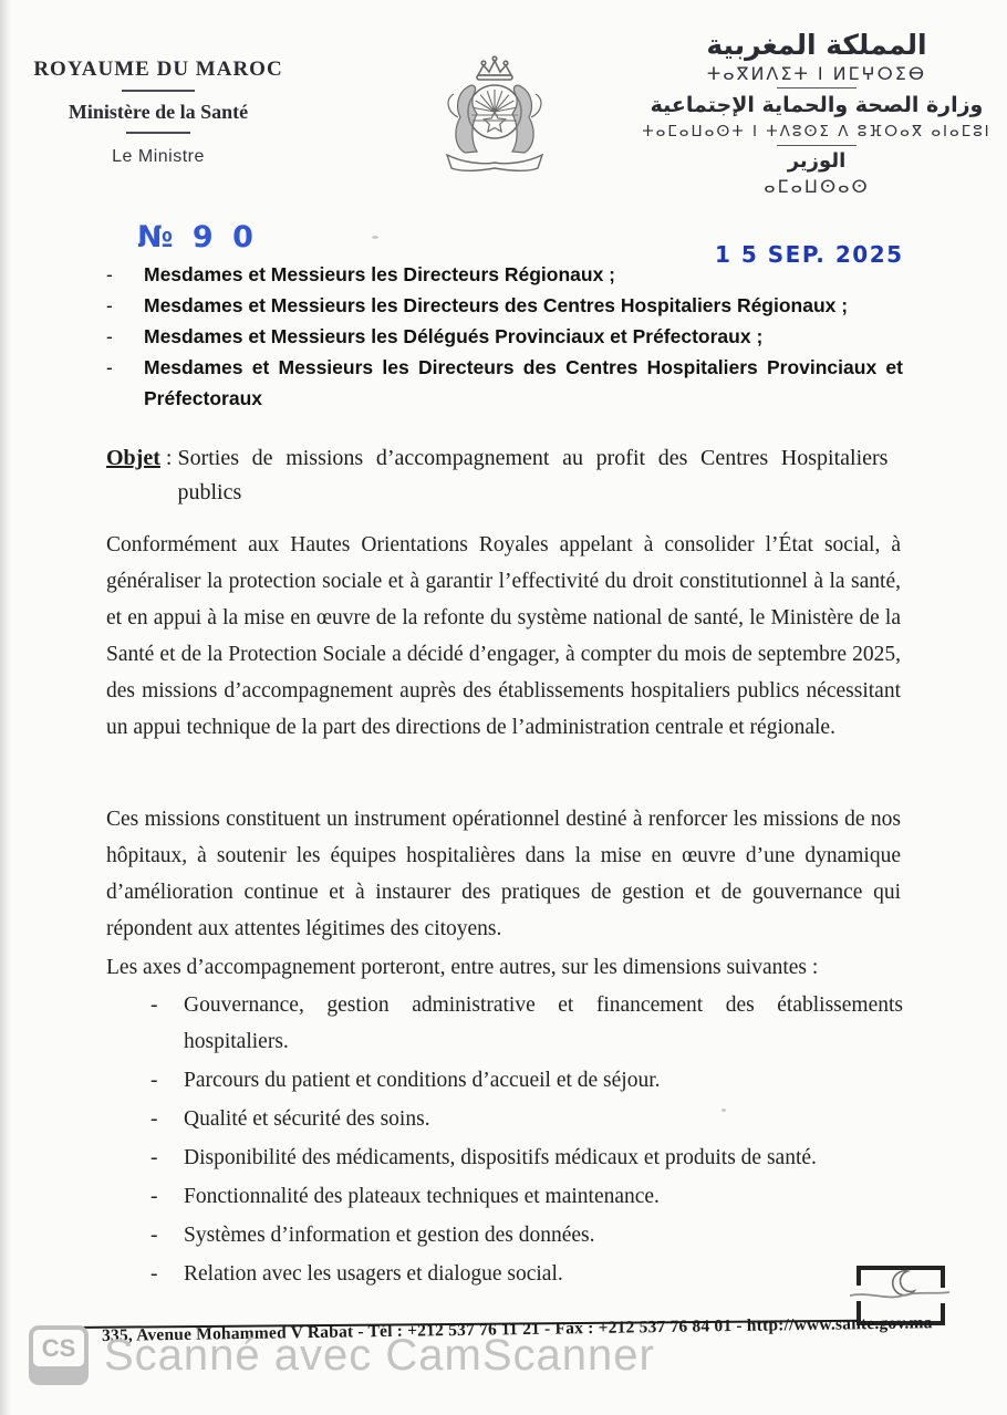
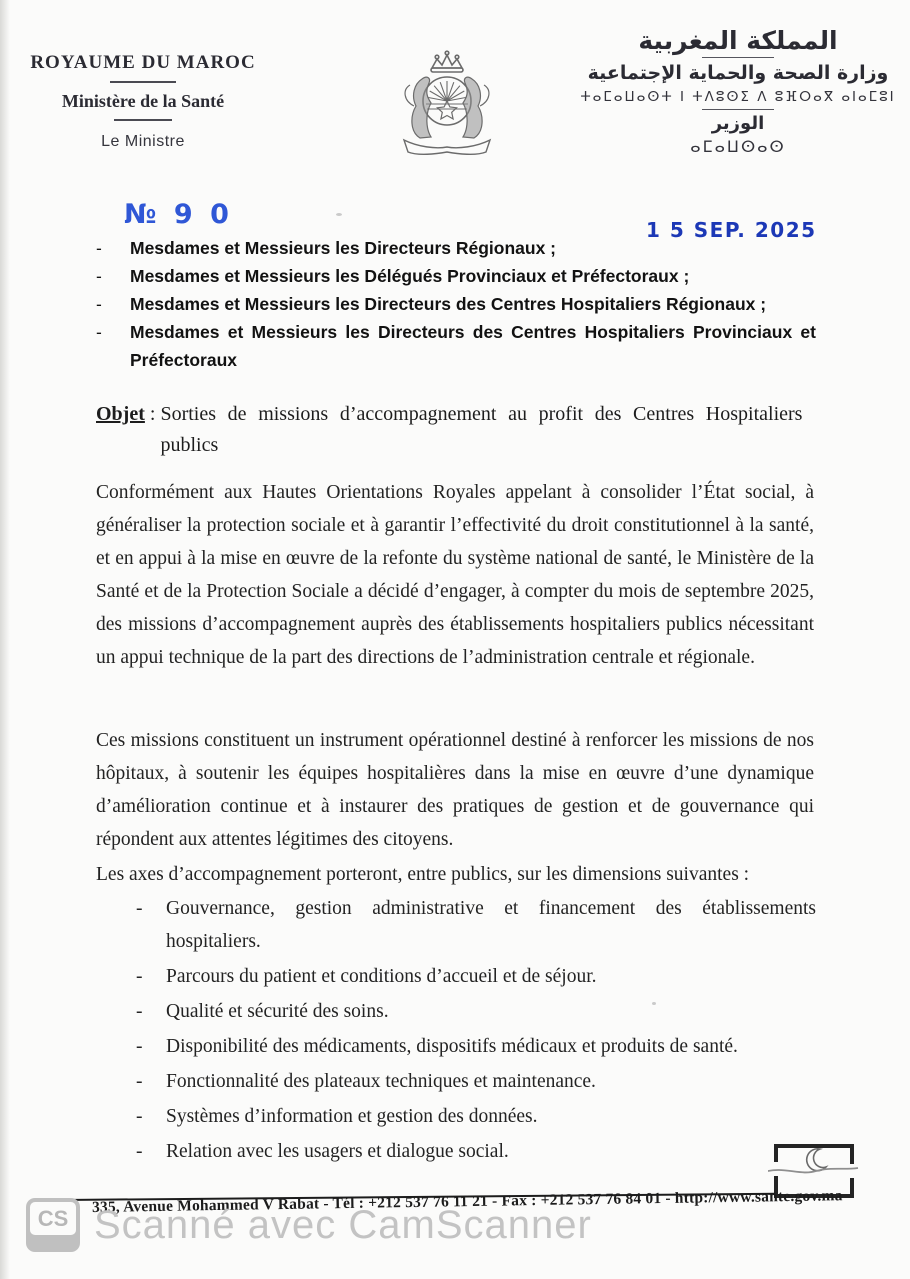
  ROYAUME DU MAROC
  Ministère de la Santé
  Le Ministre
  المملكة المغربية
- ⵜⴰⴳⵍⴷⵉⵜ ⵏ ⵍⵎⵖⵔⵉⴱ
  وزارة الصحة والحماية الإجتماعية
  ⵜⴰⵎⴰⵡⴰⵙⵜ ⵏ ⵜⴷⵓⵙⵉ ⴷ ⵓⴼⵔⴰⴳ ⴰⵏⴰⵎⵓⵏ
  الوزير
  ⴰⵎⴰⵡⵙⴰⵙ
  № 9 0
  1 5 SEP. 2025
  -
  Mesdames et Messieurs les Directeurs Régionaux ;
  -
- Mesdames et Messieurs les Directeurs des Centres Hospitaliers Régionaux ;
+ Mesdames et Messieurs les Délégués Provinciaux et Préfectoraux ;
  -
- Mesdames et Messieurs les Délégués Provinciaux et Préfectoraux ;
+ Mesdames et Messieurs les Directeurs des Centres Hospitaliers Régionaux ;
  -
  Mesdames et Messieurs les Directeurs des Centres Hospitaliers Provinciaux et Préfectoraux
  Objet
  :
  Sorties de missions d’accompagnement au profit des Centres Hospitaliers publics
  Conformément aux Hautes Orientations Royales appelant à consolider l’État social, à généraliser la protection sociale et à garantir l’effectivité du droit constitutionnel à la santé, et en appui à la mise en œuvre de la refonte du système national de santé, le Ministère de la Santé et de la Protection Sociale a décidé d’engager, à compter du mois de septembre 2025, des missions d’accompagnement auprès des établissements hospitaliers publics nécessitant un appui technique de la part des directions de l’administration centrale et régionale.
  Ces missions constituent un instrument opérationnel destiné à renforcer les missions de nos hôpitaux, à soutenir les équipes hospitalières dans la mise en œuvre d’une dynamique d’amélioration continue et à instaurer des pratiques de gestion et de gouvernance qui répondent aux attentes légitimes des citoyens.
- Les axes d’accompagnement porteront, entre autres, sur les dimensions suivantes :
+ Les axes d’accompagnement porteront, entre publics, sur les dimensions suivantes :
  -
  Gouvernance, gestion administrative et financement des établissements hospitaliers.
  -
  Parcours du patient et conditions d’accueil et de séjour.
  -
  Qualité et sécurité des soins.
  -
  Disponibilité des médicaments, dispositifs médicaux et produits de santé.
  -
  Fonctionnalité des plateaux techniques et maintenance.
  -
  Systèmes d’information et gestion des données.
  -
  Relation avec les usagers et dialogue social.
  335, Avenue Mohammed V Rabat - Tél : +212 537 76 11 21 - Fax : +212 537 76 84 01 - http://www.sante.gov.ma
  CS
  Scanné avec CamScanner
